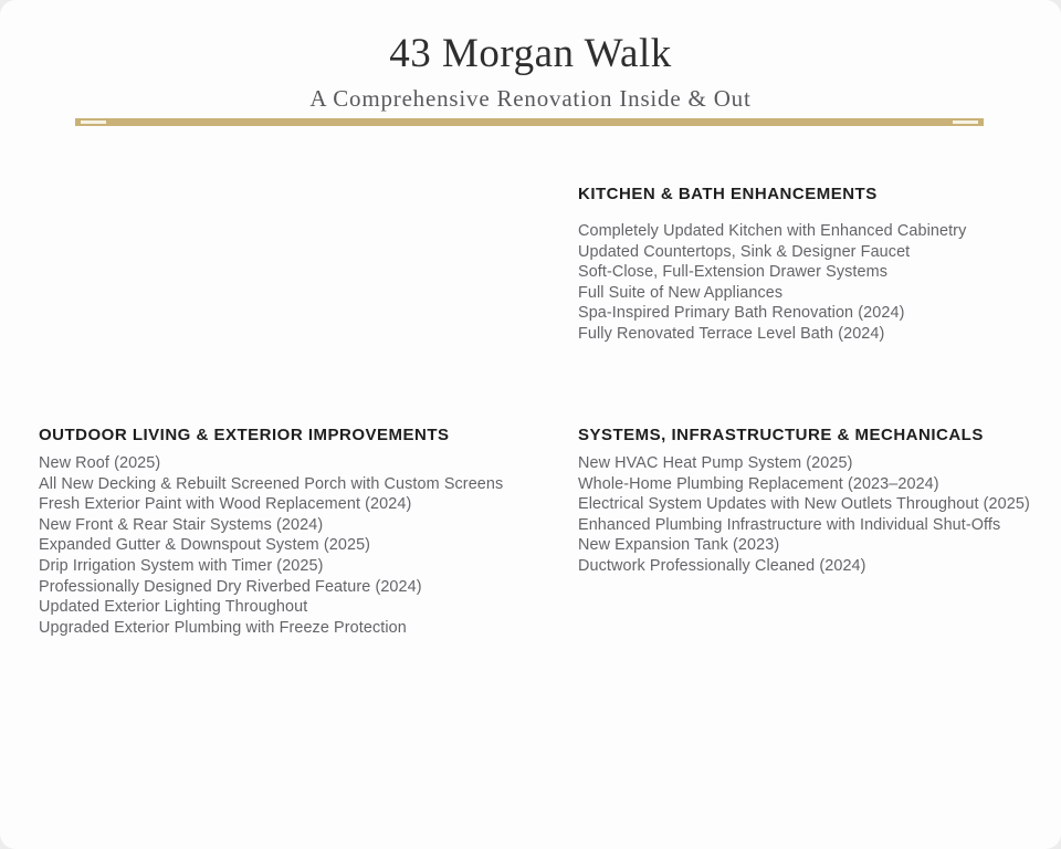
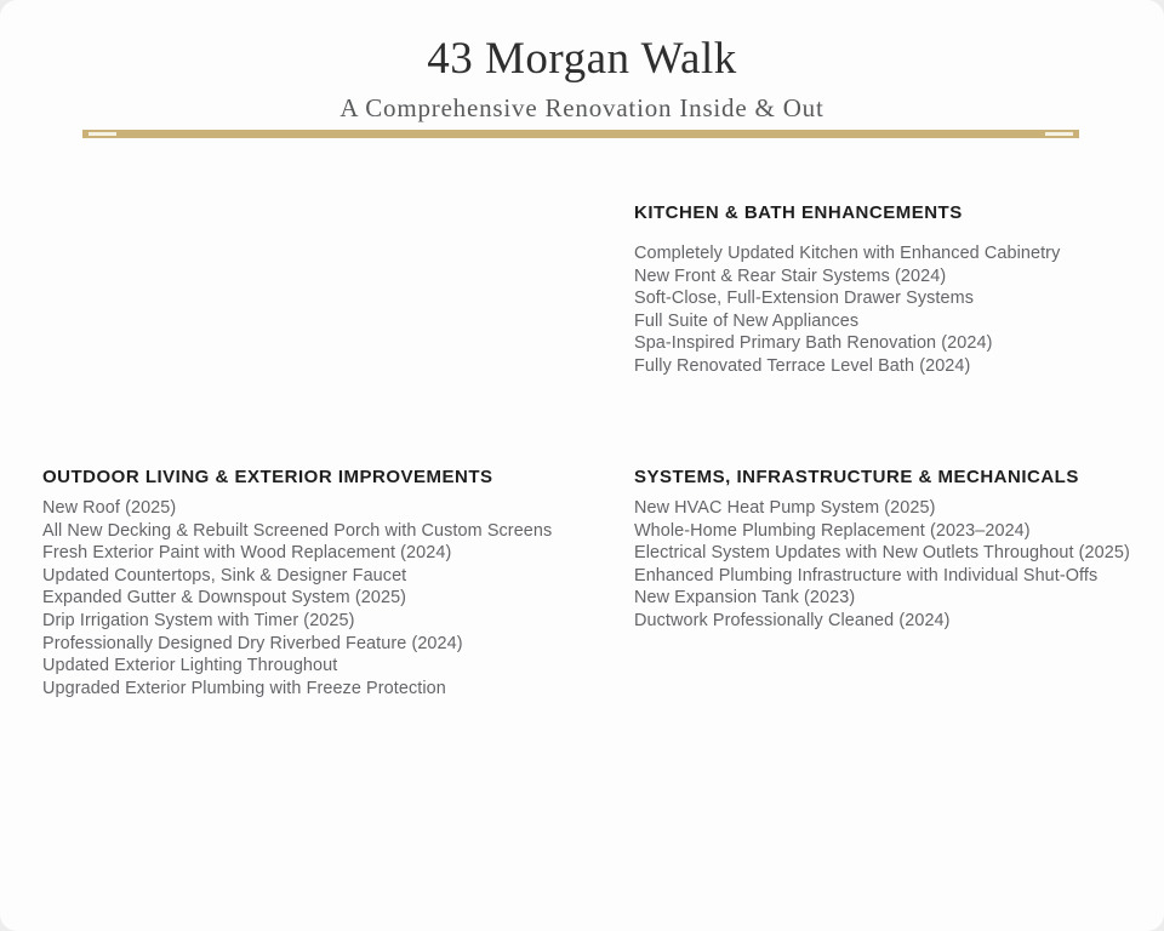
  43 Morgan Walk
  A Comprehensive Renovation Inside & Out
  KITCHEN & BATH ENHANCEMENTS
  Completely Updated Kitchen with Enhanced Cabinetry
- Updated Countertops, Sink & Designer Faucet
+ New Front & Rear Stair Systems (2024)
  Soft-Close, Full-Extension Drawer Systems
  Full Suite of New Appliances
  Spa-Inspired Primary Bath Renovation (2024)
  Fully Renovated Terrace Level Bath (2024)
  OUTDOOR LIVING & EXTERIOR IMPROVEMENTS
  New Roof (2025)
  All New Decking & Rebuilt Screened Porch with Custom Screens
  Fresh Exterior Paint with Wood Replacement (2024)
- New Front & Rear Stair Systems (2024)
+ Updated Countertops, Sink & Designer Faucet
  Expanded Gutter & Downspout System (2025)
  Drip Irrigation System with Timer (2025)
  Professionally Designed Dry Riverbed Feature (2024)
  Updated Exterior Lighting Throughout
  Upgraded Exterior Plumbing with Freeze Protection
  SYSTEMS, INFRASTRUCTURE & MECHANICALS
  New HVAC Heat Pump System (2025)
  Whole-Home Plumbing Replacement (2023–2024)
  Electrical System Updates with New Outlets Throughout (2025)
  Enhanced Plumbing Infrastructure with Individual Shut-Offs
  New Expansion Tank (2023)
  Ductwork Professionally Cleaned (2024)
